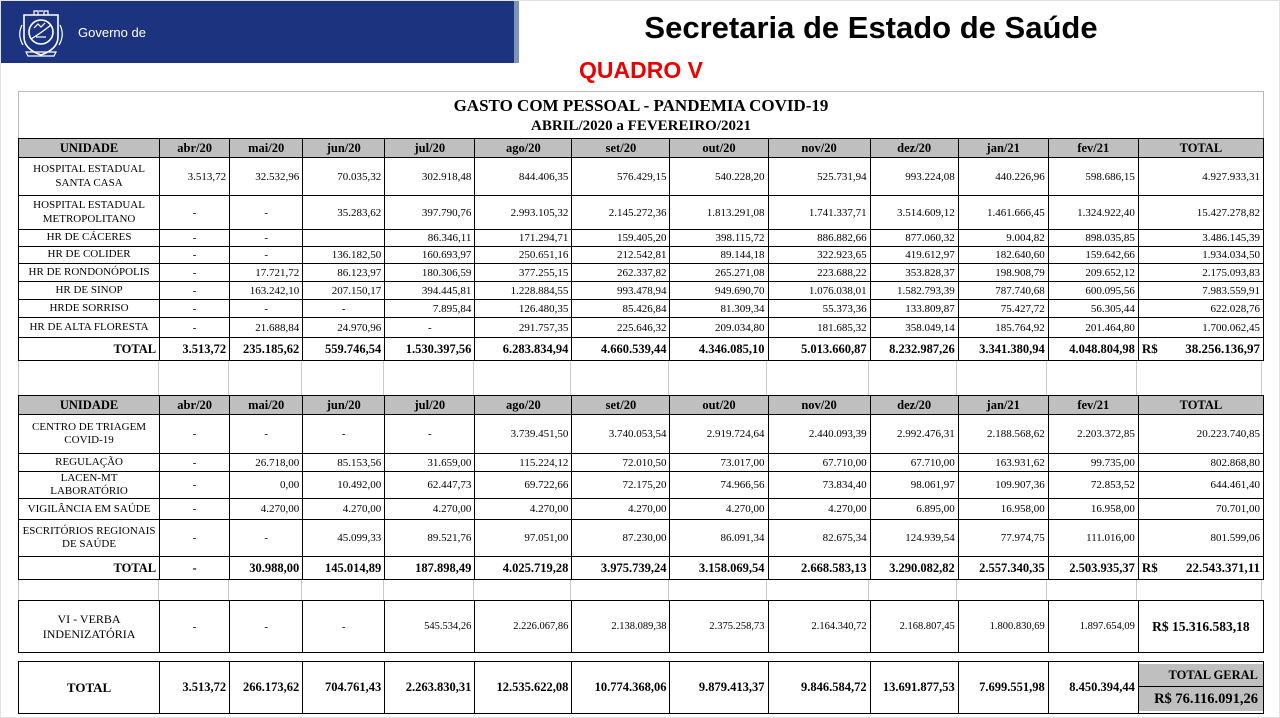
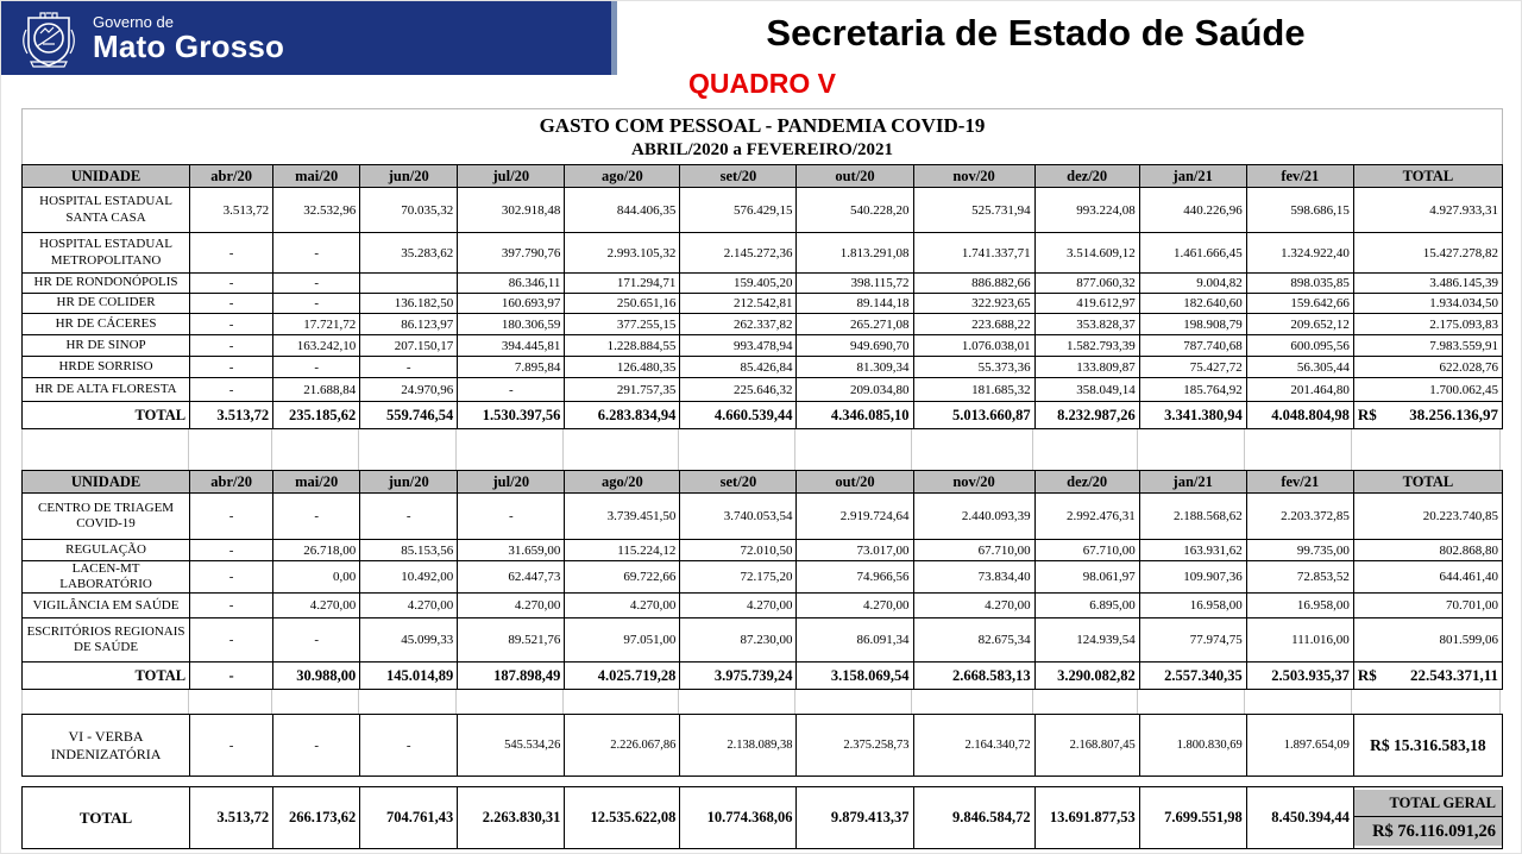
  Governo de
+ Mato Grosso
  Secretaria de Estado de Saúde
  QUADRO V
  GASTO COM PESSOAL - PANDEMIA COVID-19
  ABRIL/2020 a FEVEREIRO/2021
  UNIDADE	abr/20	mai/20	jun/20	jul/20	ago/20	set/20	out/20	nov/20	dez/20	jan/21	fev/21	TOTAL
  HOSPITAL ESTADUAL SANTA CASA	3.513,72	32.532,96	70.035,32	302.918,48	844.406,35	576.429,15	540.228,20	525.731,94	993.224,08	440.226,96	598.686,15	4.927.933,31
  HOSPITAL ESTADUAL METROPOLITANO	-	-	35.283,62	397.790,76	2.993.105,32	2.145.272,36	1.813.291,08	1.741.337,71	3.514.609,12	1.461.666,45	1.324.922,40	15.427.278,82
- HR DE CÁCERES	-	-		86.346,11	171.294,71	159.405,20	398.115,72	886.882,66	877.060,32	9.004,82	898.035,85	3.486.145,39
+ HR DE RONDONÓPOLIS	-	-		86.346,11	171.294,71	159.405,20	398.115,72	886.882,66	877.060,32	9.004,82	898.035,85	3.486.145,39
  HR DE COLIDER	-	-	136.182,50	160.693,97	250.651,16	212.542,81	89.144,18	322.923,65	419.612,97	182.640,60	159.642,66	1.934.034,50
- HR DE RONDONÓPOLIS	-	17.721,72	86.123,97	180.306,59	377.255,15	262.337,82	265.271,08	223.688,22	353.828,37	198.908,79	209.652,12	2.175.093,83
+ HR DE CÁCERES	-	17.721,72	86.123,97	180.306,59	377.255,15	262.337,82	265.271,08	223.688,22	353.828,37	198.908,79	209.652,12	2.175.093,83
  HR DE SINOP	-	163.242,10	207.150,17	394.445,81	1.228.884,55	993.478,94	949.690,70	1.076.038,01	1.582.793,39	787.740,68	600.095,56	7.983.559,91
  HRDE SORRISO	-	-	-	7.895,84	126.480,35	85.426,84	81.309,34	55.373,36	133.809,87	75.427,72	56.305,44	622.028,76
  HR DE ALTA FLORESTA	-	21.688,84	24.970,96	-	291.757,35	225.646,32	209.034,80	181.685,32	358.049,14	185.764,92	201.464,80	1.700.062,45
  TOTAL	3.513,72	235.185,62	559.746,54	1.530.397,56	6.283.834,94	4.660.539,44	4.346.085,10	5.013.660,87	8.232.987,26	3.341.380,94	4.048.804,98	R$ 38.256.136,97
  UNIDADE	abr/20	mai/20	jun/20	jul/20	ago/20	set/20	out/20	nov/20	dez/20	jan/21	fev/21	TOTAL
  CENTRO DE TRIAGEM COVID-19	-	-	-	-	3.739.451,50	3.740.053,54	2.919.724,64	2.440.093,39	2.992.476,31	2.188.568,62	2.203.372,85	20.223.740,85
  REGULAÇÃO	-	26.718,00	85.153,56	31.659,00	115.224,12	72.010,50	73.017,00	67.710,00	67.710,00	163.931,62	99.735,00	802.868,80
  LACEN-MT LABORATÓRIO	-	0,00	10.492,00	62.447,73	69.722,66	72.175,20	74.966,56	73.834,40	98.061,97	109.907,36	72.853,52	644.461,40
  VIGILÂNCIA EM SAÚDE	-	4.270,00	4.270,00	4.270,00	4.270,00	4.270,00	4.270,00	4.270,00	6.895,00	16.958,00	16.958,00	70.701,00
  ESCRITÓRIOS REGIONAIS DE SAÚDE	-	-	45.099,33	89.521,76	97.051,00	87.230,00	86.091,34	82.675,34	124.939,54	77.974,75	111.016,00	801.599,06
  TOTAL	-	30.988,00	145.014,89	187.898,49	4.025.719,28	3.975.739,24	3.158.069,54	2.668.583,13	3.290.082,82	2.557.340,35	2.503.935,37	R$ 22.543.371,11
  VI - VERBA INDENIZATÓRIA	-	-	-	545.534,26	2.226.067,86	2.138.089,38	2.375.258,73	2.164.340,72	2.168.807,45	1.800.830,69	1.897.654,09	R$ 15.316.583,18
  TOTAL	3.513,72	266.173,62	704.761,43	2.263.830,31	12.535.622,08	10.774.368,06	9.879.413,37	9.846.584,72	13.691.877,53	7.699.551,98	8.450.394,44	TOTAL GERALR$ 76.116.091,26
